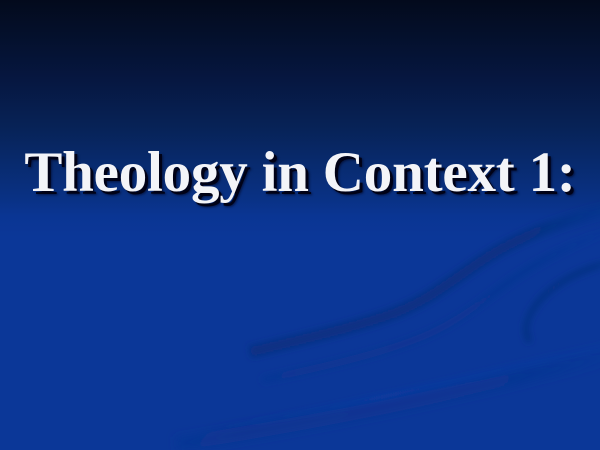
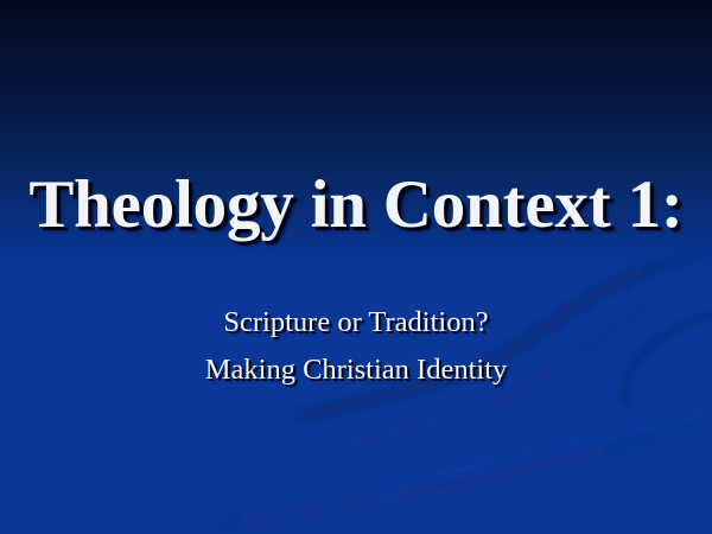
  Theology in Context 1:
+ Scripture or Tradition?
+ Making Christian Identity
